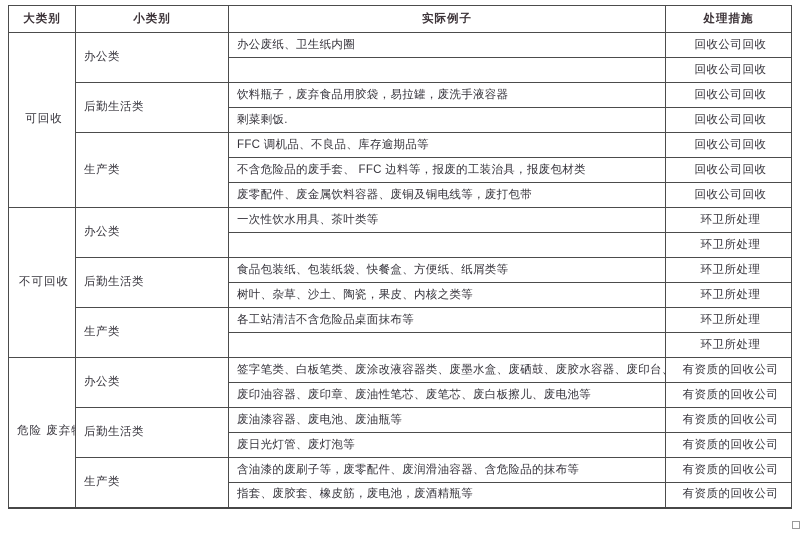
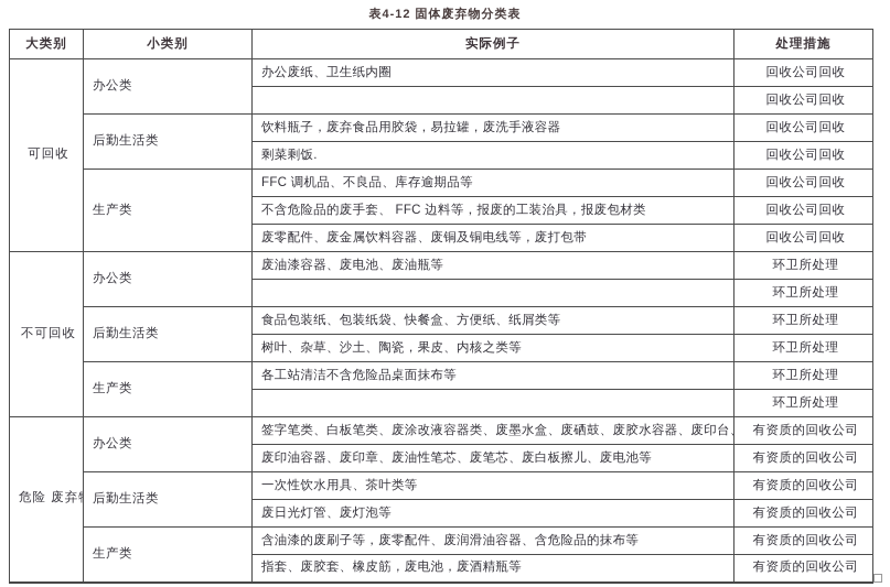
+ 表4-12 固体废弃物分类表
  大类别	小类别	实际例子	处理措施
  可回收	办公类	办公废纸、卫生纸内圈	回收公司回收
  	回收公司回收
  后勤生活类	饮料瓶子，废弃食品用胶袋，易拉罐，废洗手液容器	回收公司回收
  剩菜剩饭.	回收公司回收
  生产类	FFC 调机品、不良品、库存逾期品等	回收公司回收
  不含危险品的废手套、 FFC 边料等，报废的工装治具，报废包材类	回收公司回收
  废零配件、废金属饮料容器、废铜及铜电线等，废打包带	回收公司回收
- 不可回收	办公类	一次性饮水用具、茶叶类等	环卫所处理
+ 不可回收	办公类	废油漆容器、废电池、废油瓶等	环卫所处理
  	环卫所处理
  后勤生活类	食品包装纸、包装纸袋、快餐盒、方便纸、纸屑类等	环卫所处理
  树叶、杂草、沙土、陶瓷，果皮、内核之类等	环卫所处理
  生产类	各工站清洁不含危险品桌面抹布等	环卫所处理
  	环卫所处理
  危险 废弃	办公类	签字笔类、白板笔类、废涂改液容器类、废墨水盒、废硒鼓、废胶水容器、废印台	有资质的回收公司
  废印油容器、废印章、废油性笔芯、废笔芯、废白板擦儿、废电池等	有资质的回收公司
- 后勤生活类	废油漆容器、废电池、废油瓶等	有资质的回收公司
+ 后勤生活类	一次性饮水用具、茶叶类等	有资质的回收公司
  废日光灯管、废灯泡等	有资质的回收公司
  生产类	含油漆的废刷子等，废零配件、废润滑油容器、含危险品的抹布等	有资质的回收公司
  指套、废胶套、橡皮筋，废电池，废酒精瓶等	有资质的回收公司
